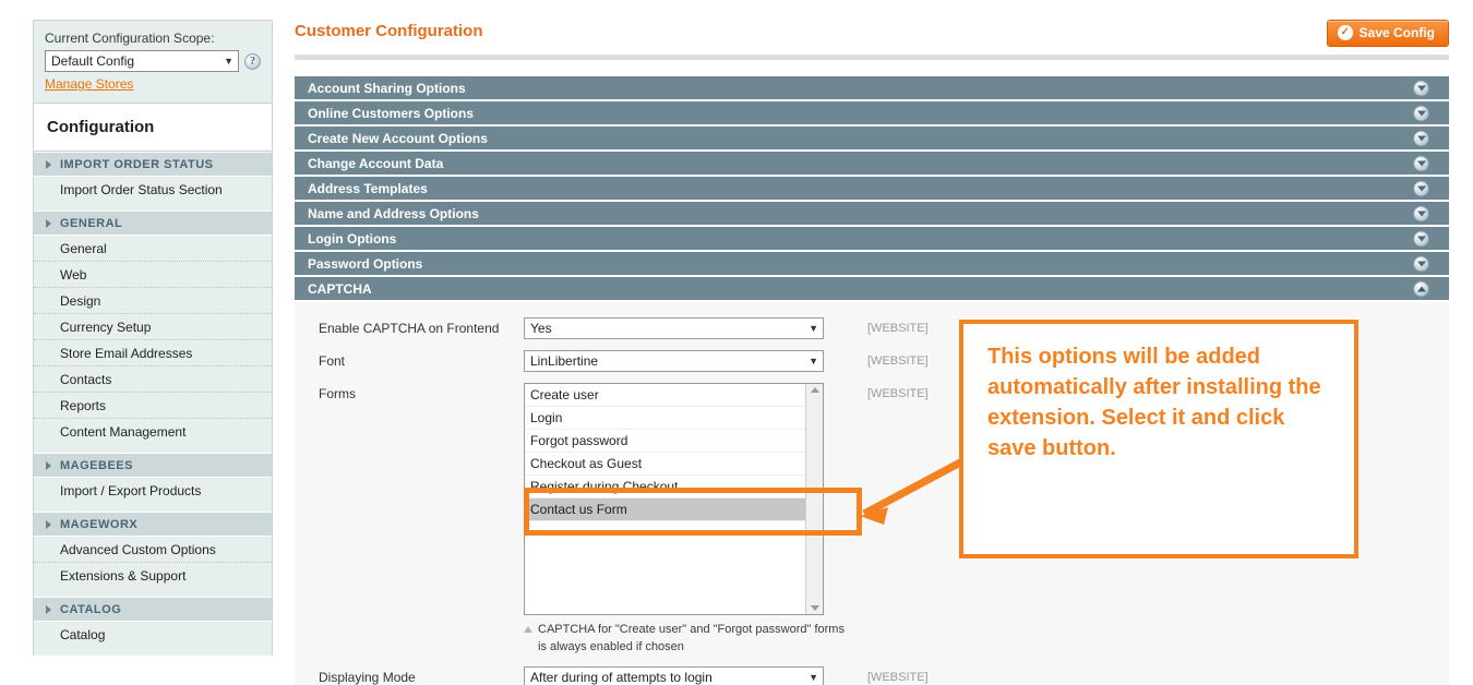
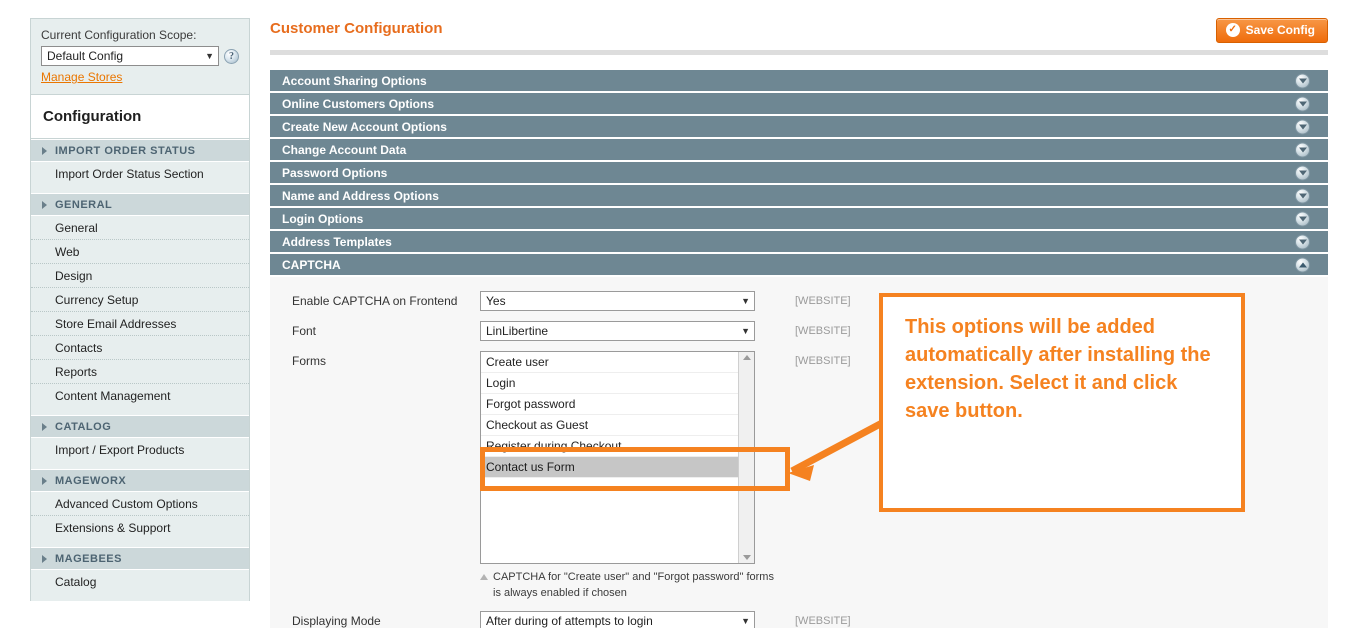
  Current Configuration Scope:
  Default Config
  ▼
  ?
  Manage Stores
  Configuration
  IMPORT ORDER STATUS
  Import Order Status Section
  GENERAL
  General
  Web
  Design
  Currency Setup
  Store Email Addresses
  Contacts
  Reports
  Content Management
- MAGEBEES
+ CATALOG
  Import / Export Products
  MAGEWORX
  Advanced Custom Options
  Extensions & Support
- CATALOG
+ MAGEBEES
  Catalog
  Customer Configuration
  ✓
  Save Config
  Account Sharing Options
  Online Customers Options
  Create New Account Options
  Change Account Data
- Address Templates
+ Password Options
  Name and Address Options
  Login Options
- Password Options
+ Address Templates
  CAPTCHA
  Enable CAPTCHA on Frontend
  Yes
  ▼
  [WEBSITE]
  Font
  LinLibertine
  ▼
  [WEBSITE]
  Forms
  Create user
  Login
  Forgot password
  Checkout as Guest
  Register during Checkout
  Contact us Form
  CAPTCHA for "Create user" and "Forgot password" forms is always enabled if chosen
  [WEBSITE]
  Displaying Mode
  After during of attempts to login
  ▼
  [WEBSITE]
  This options will be added automatically after installing the extension. Select it and click save button.
